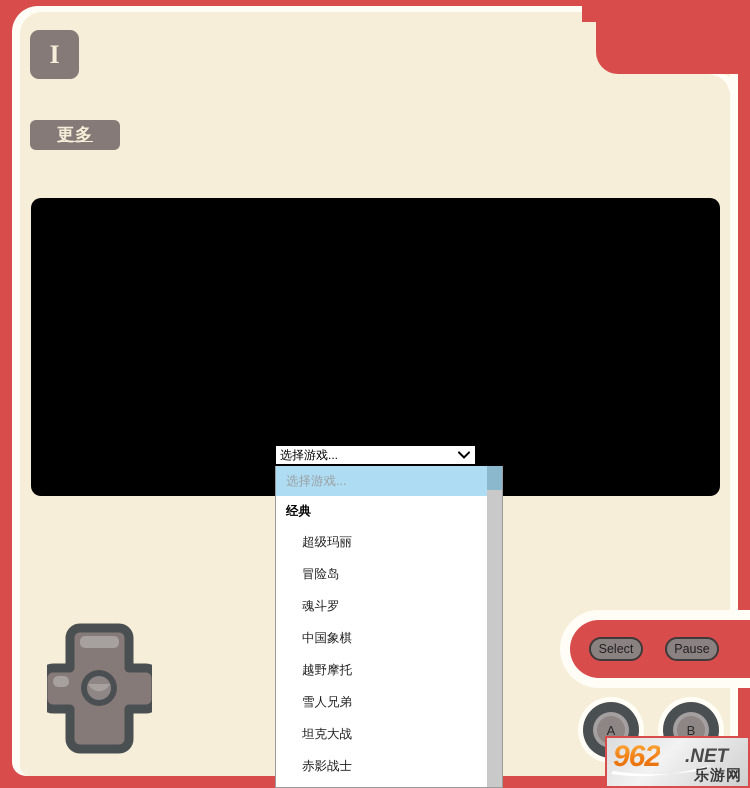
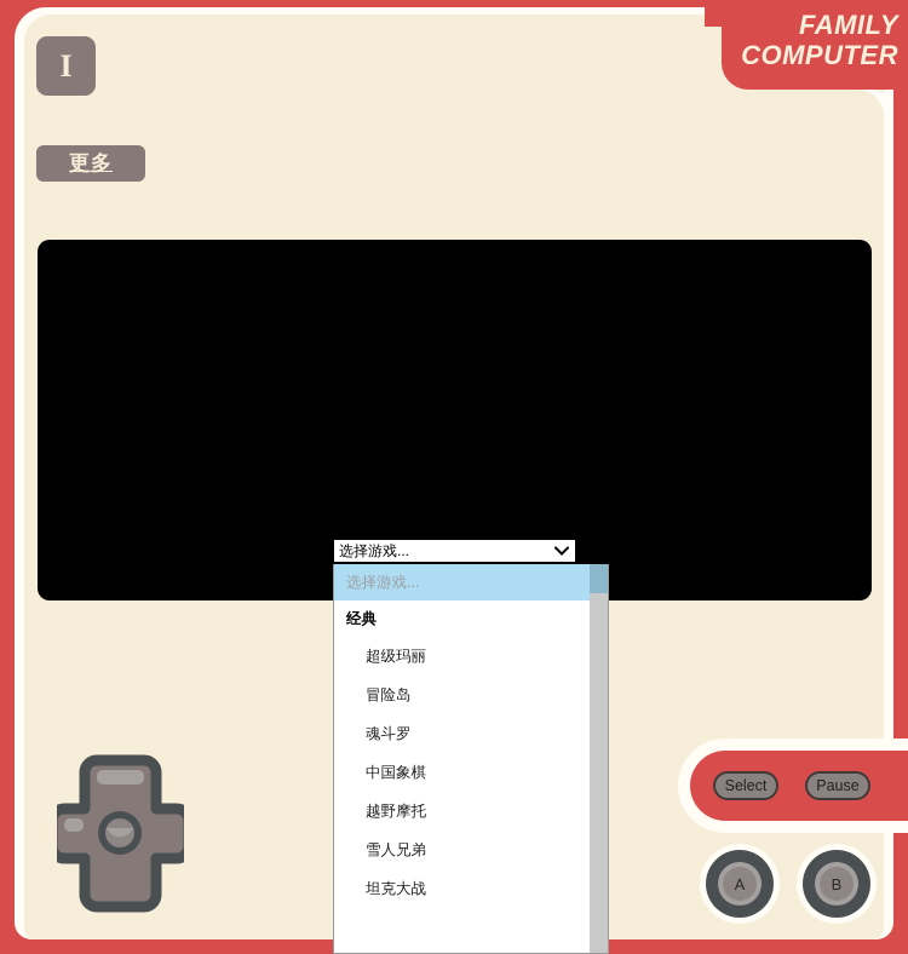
+ FAMILY
+ COMPUTER
  I
  更多
  Select
  Pause
  A
  B
  选择游戏...
  选择游戏...
  经典
  超级玛丽
  冒险岛
  魂斗罗
  中国象棋
  越野摩托
  雪人兄弟
  坦克大战
- 赤影战士
- 962
- .NET
- 乐游网
